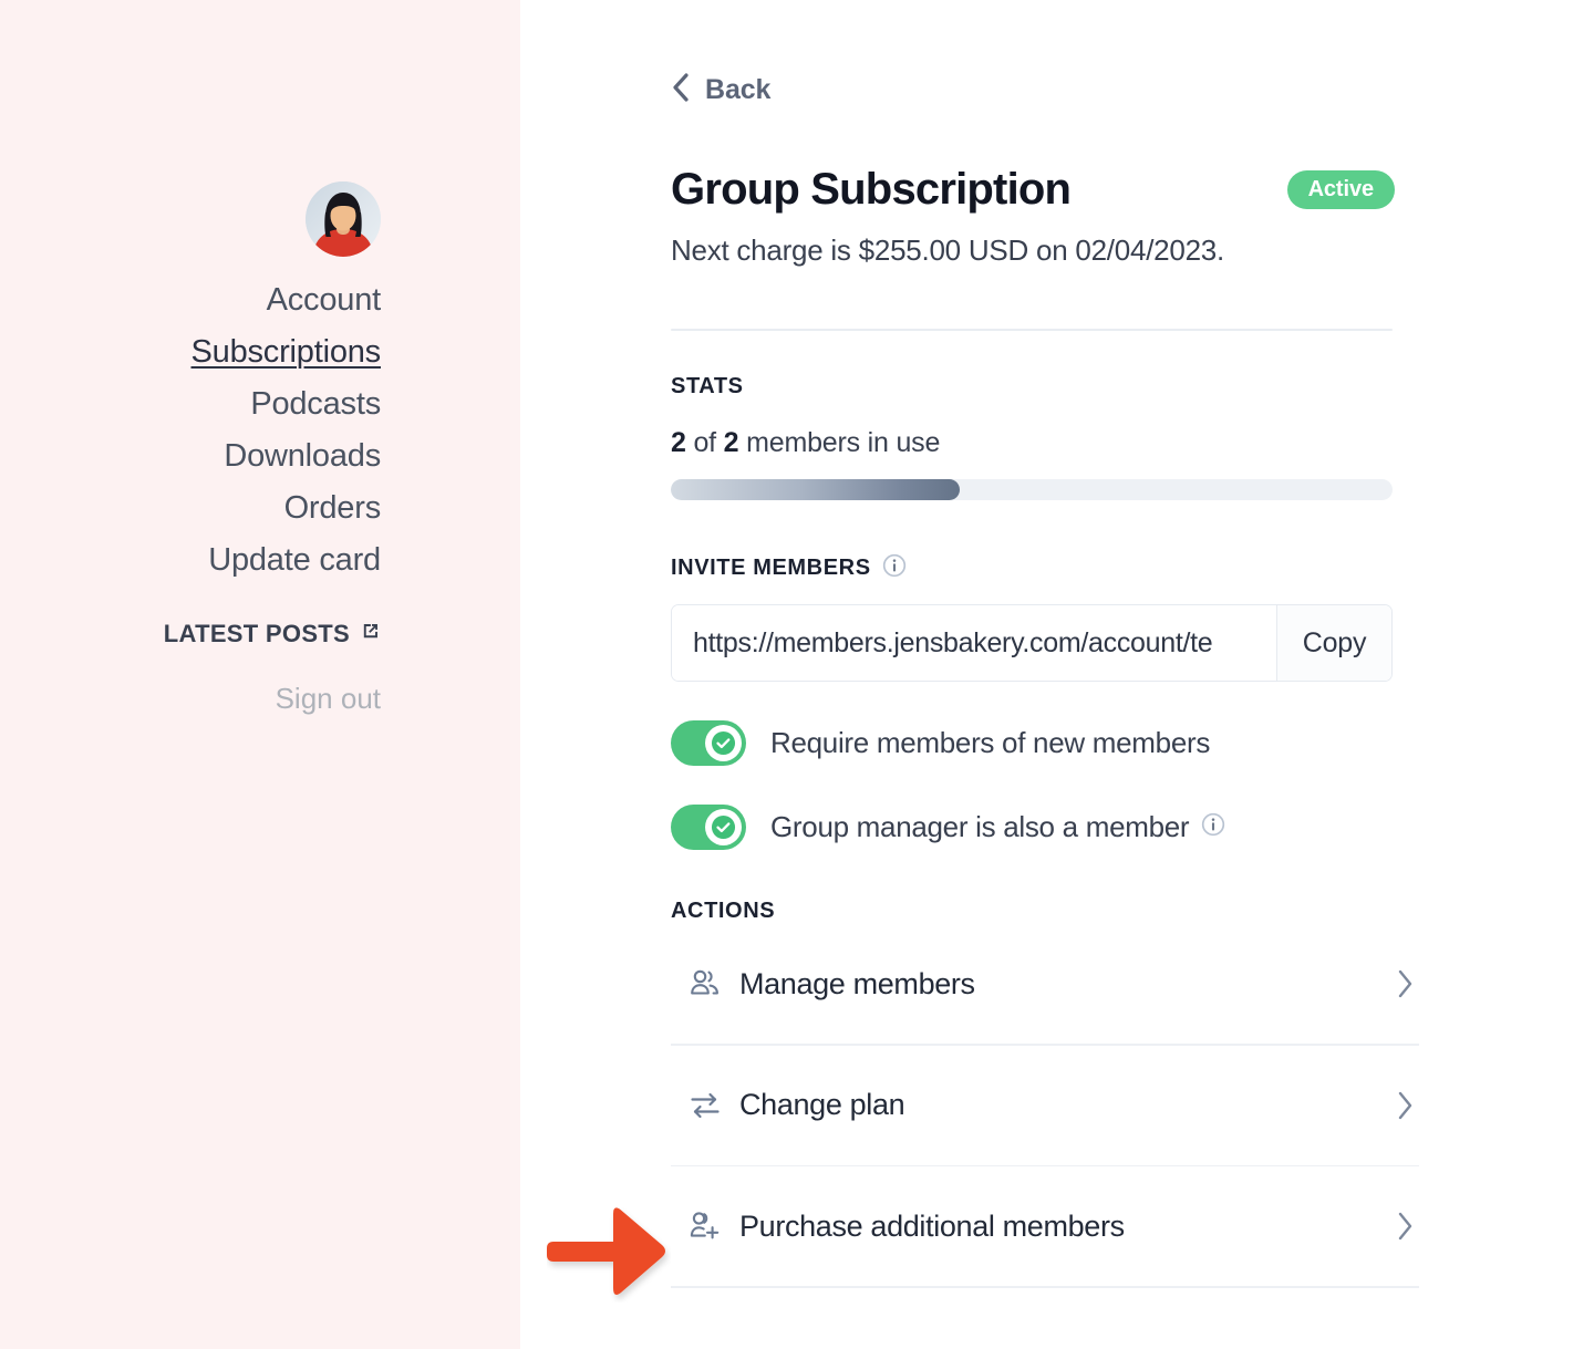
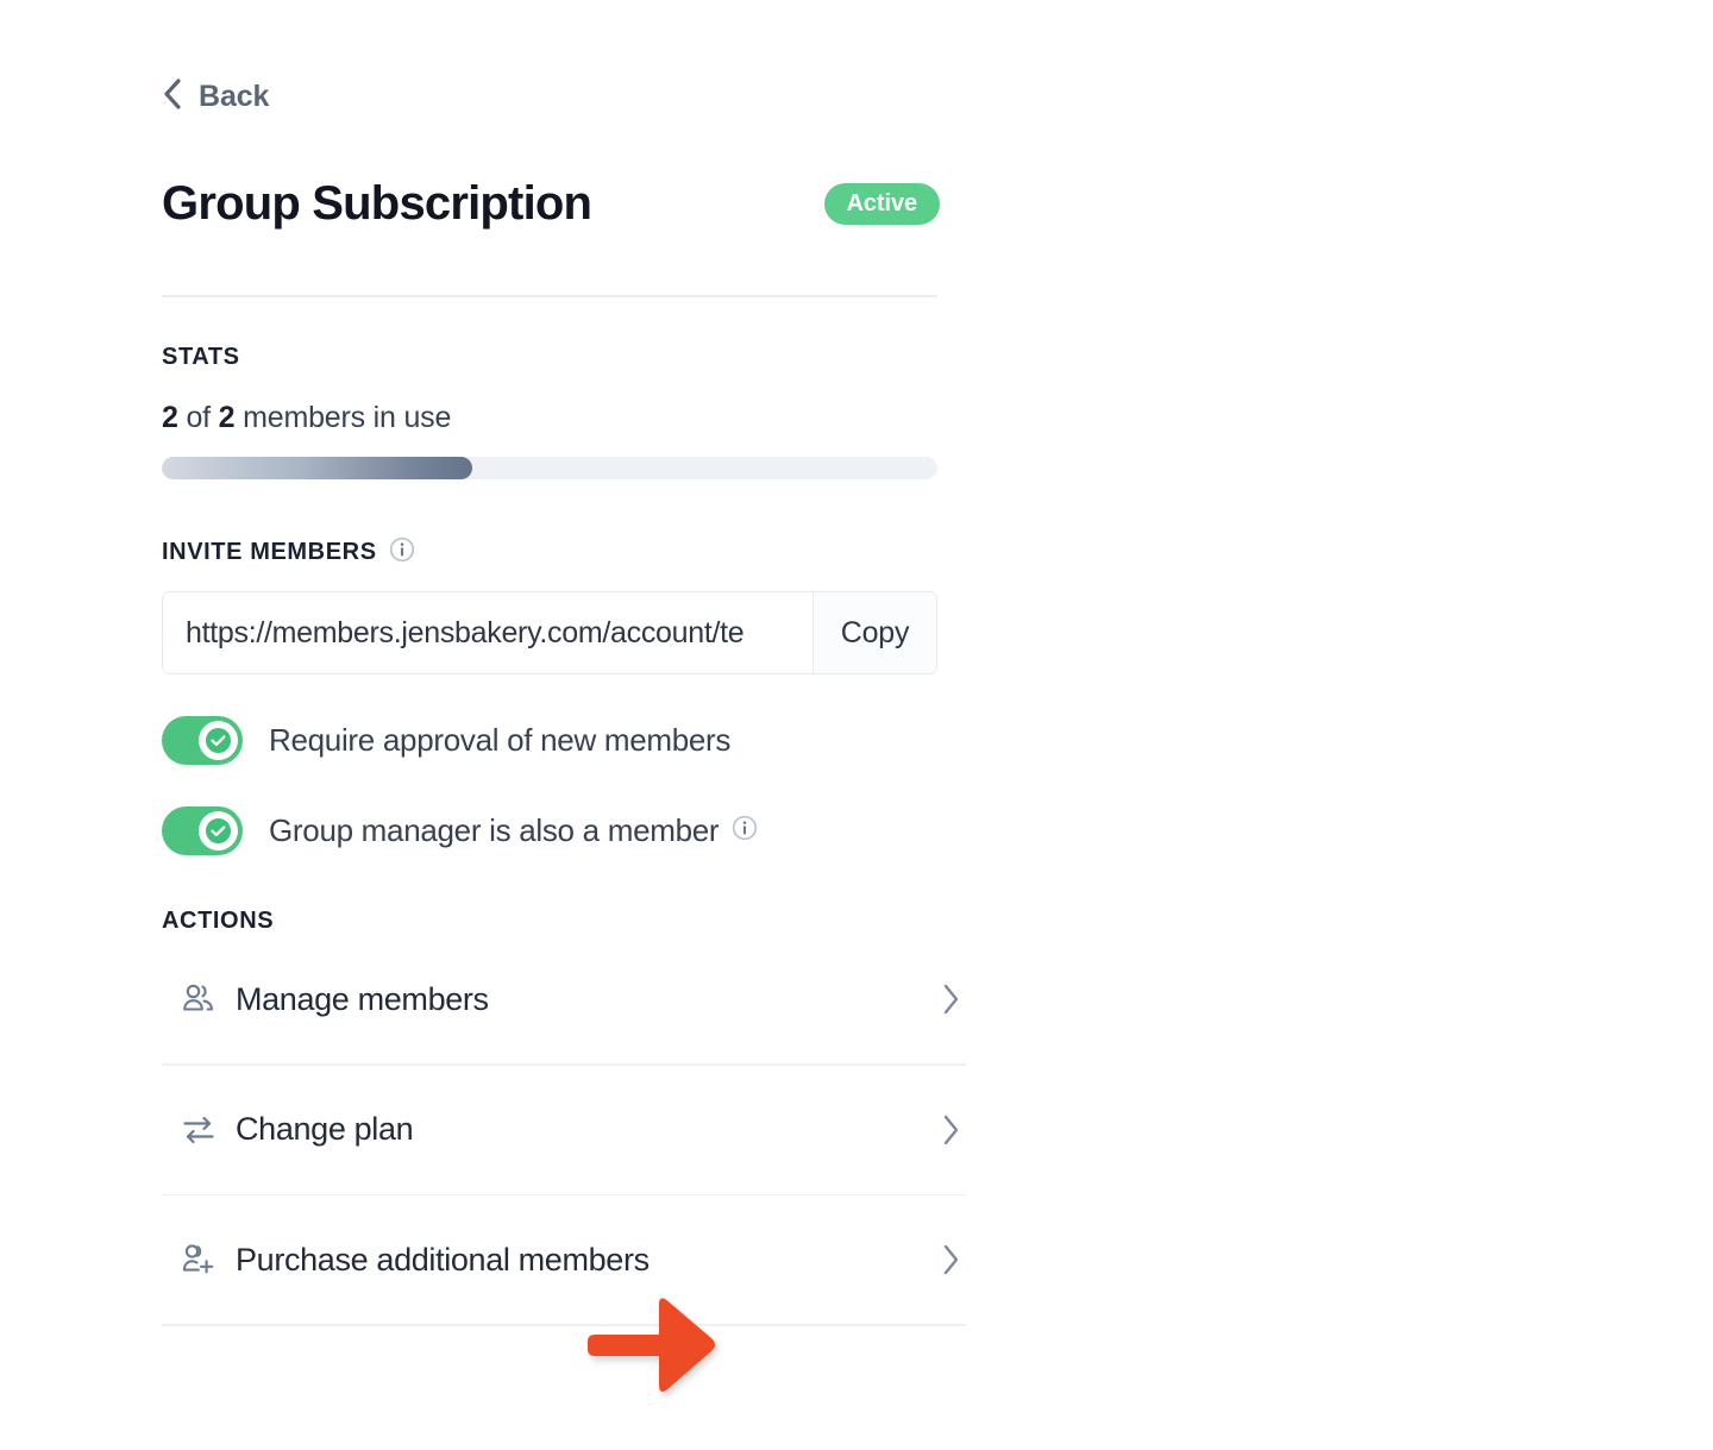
- Account
- Subscriptions
- Podcasts
- Downloads
- Orders
- Update card
- LATEST POSTS
- Sign out
  Back
  Group Subscription
  Active
- Next charge is $255.00 USD on 02/04/2023.
  STATS
  2 of 2 members in use
  INVITE MEMBERS
  https://members.jensbakery.com/account/te
  Copy
- Require members of new members
+ Require approval of new members
  Group manager is also a member
  ACTIONS
  Manage members
  Change plan
  Purchase additional members
